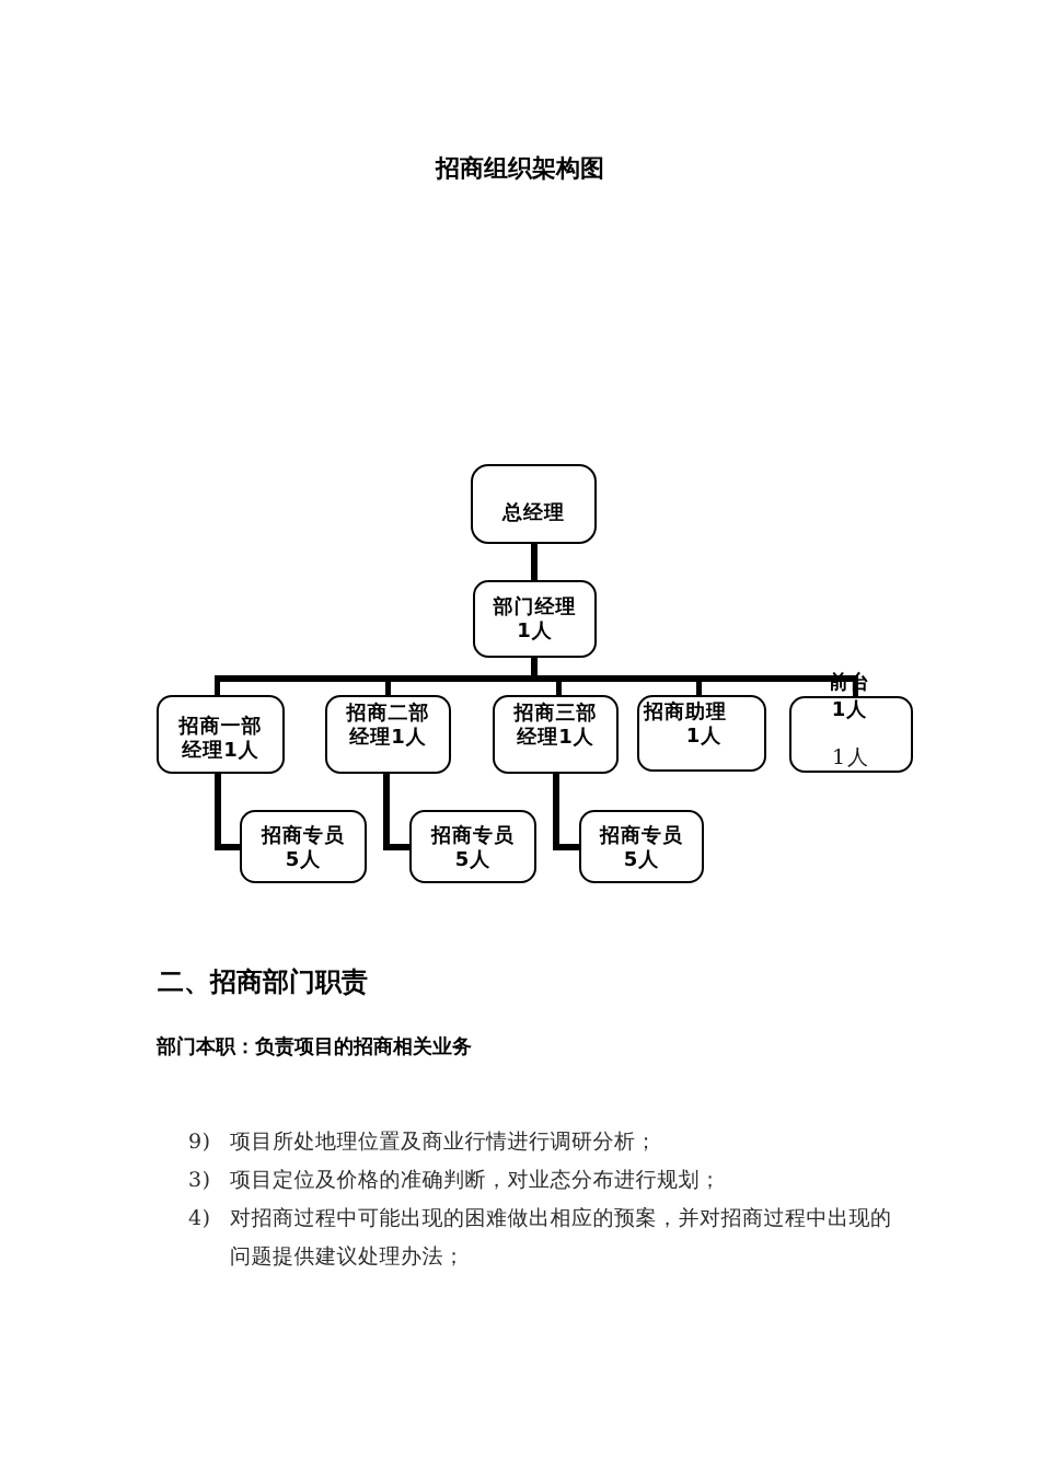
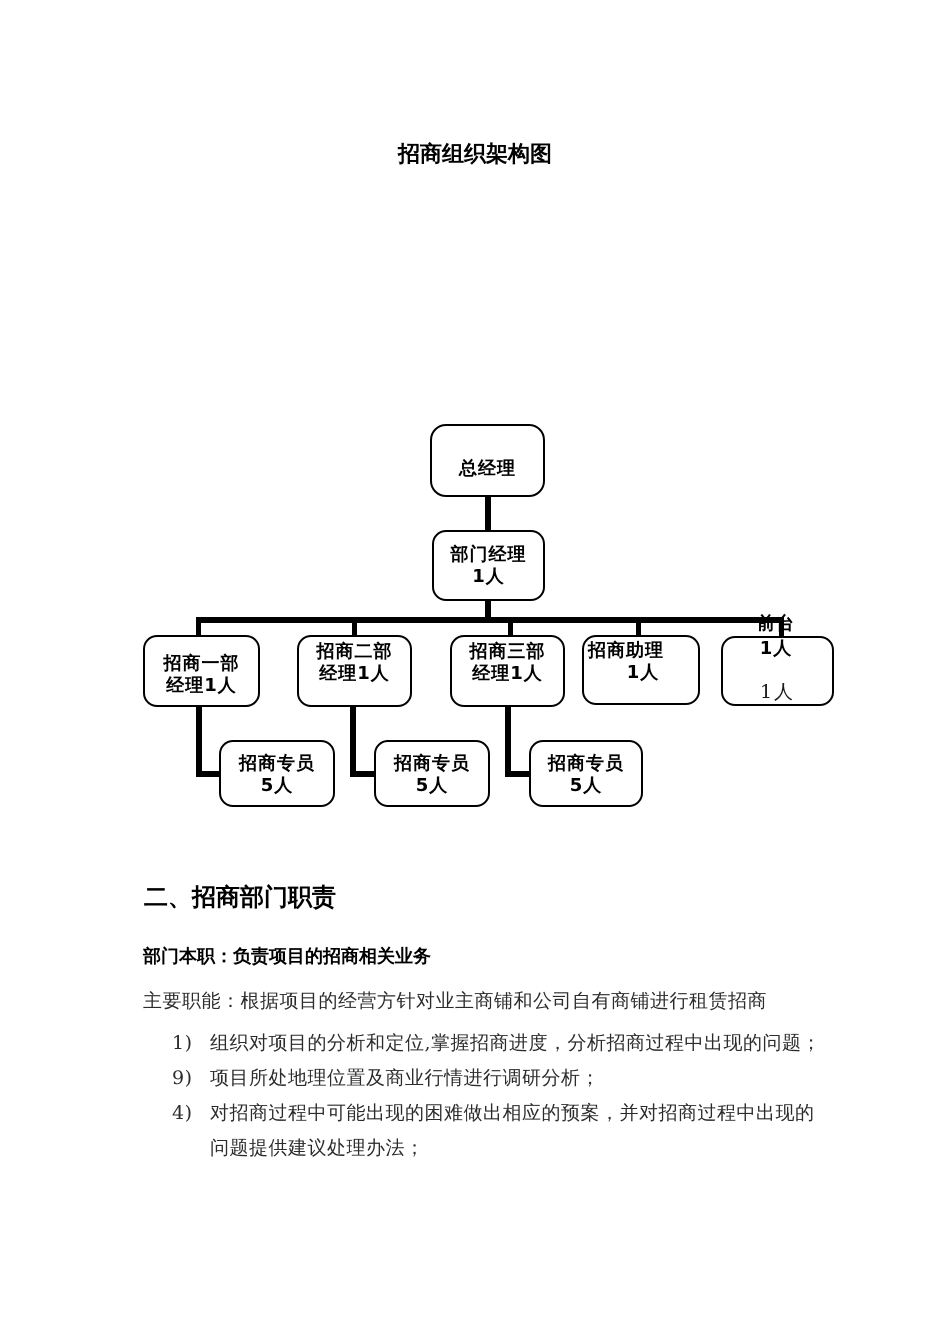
  招商组织架构图
  总经理
  部门经理
  1人
  招商一部
  经理1人
  招商二部
  经理1人
  招商三部
  经理1人
  招商助理
  1人
  1人
  前台
  1人
  招商专员
  5人
  招商专员
  5人
  招商专员
  5人
  二、招商部门职责
  部门本职：负责项目的招商相关业务
+ 主要职能：根据项目的经营方针对业主商铺和公司自有商铺进行租赁招商
+ 1)
+ 组织对项目的分析和定位,掌握招商进度，分析招商过程中出现的问题；
  9)
  项目所处地理位置及商业行情进行调研分析；
- 3)
- 项目定位及价格的准确判断，对业态分布进行规划；
  4)
  对招商过程中可能出现的困难做出相应的预案，并对招商过程中出现的
  问题提供建议处理办法；
